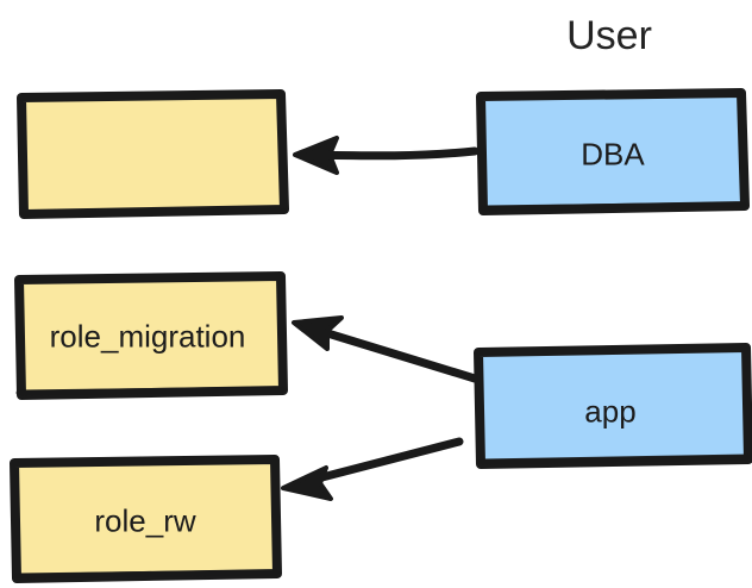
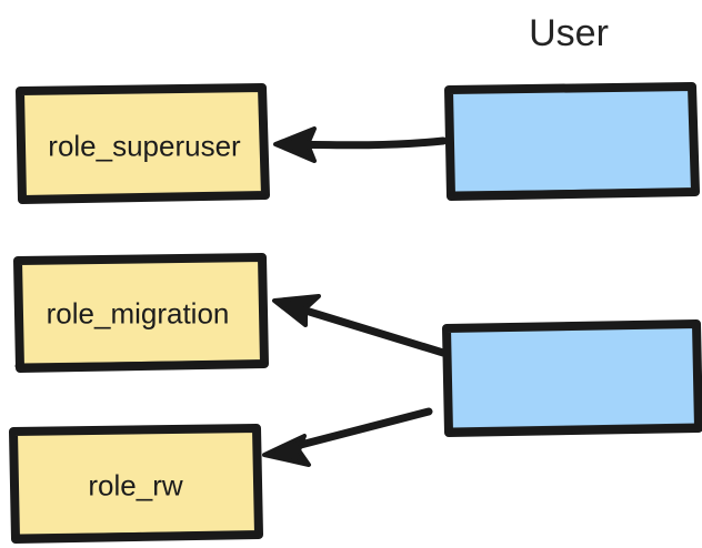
  User
+ role_superuser
  role_migration
  role_rw
- DBA
- app
